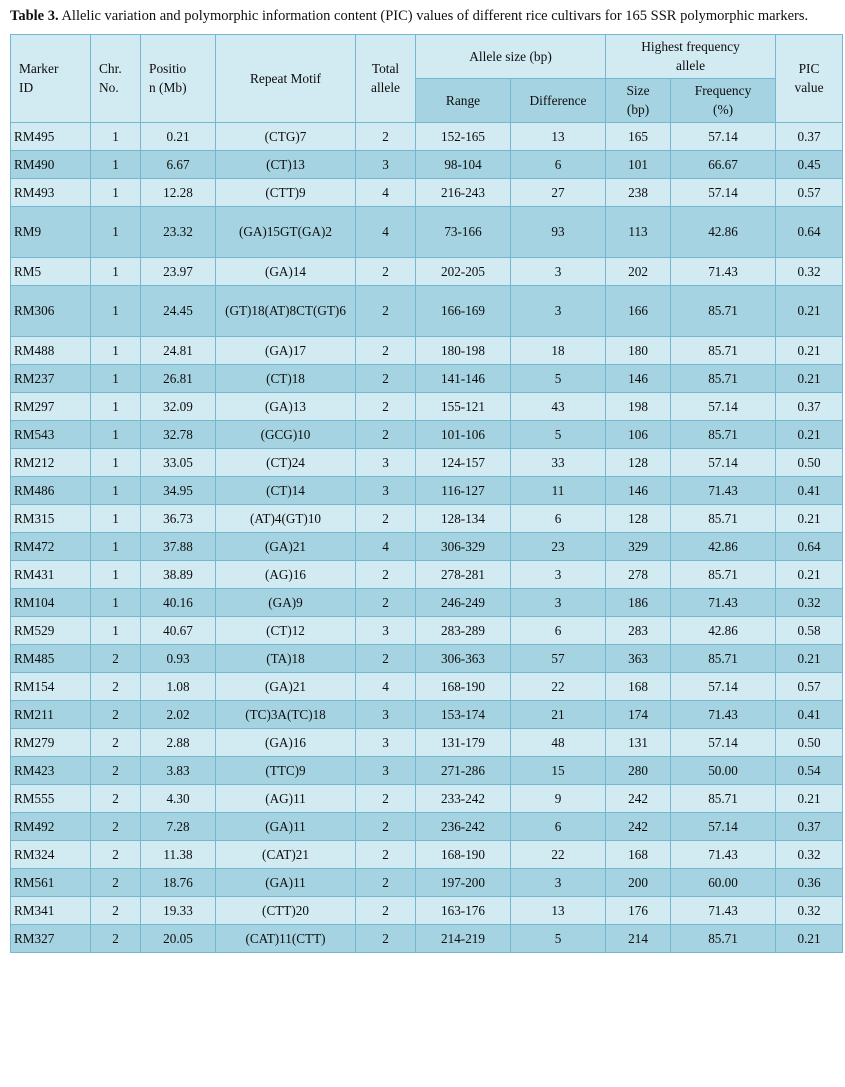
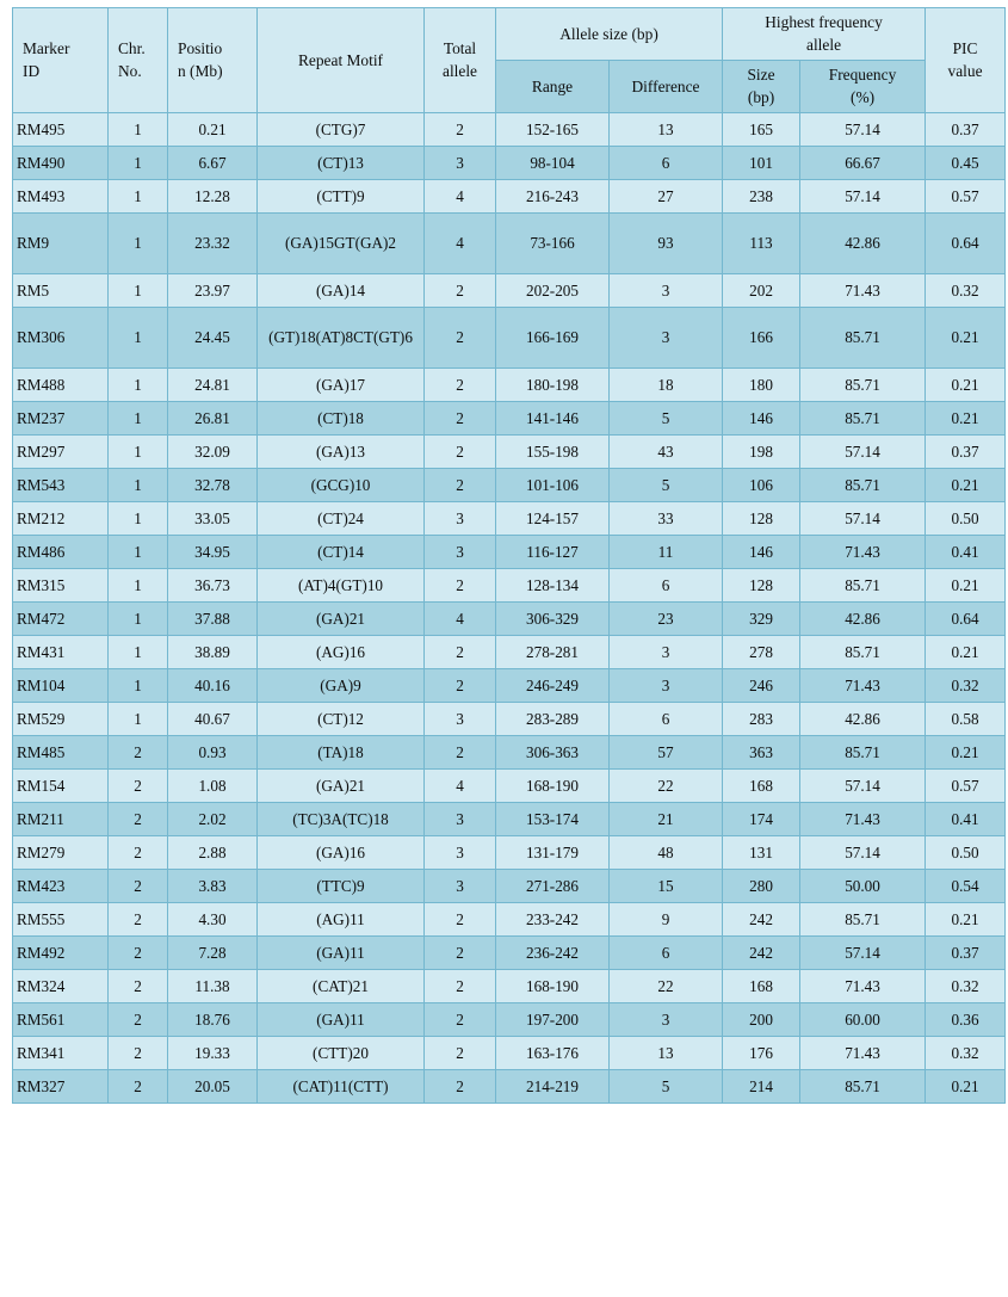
- Table 3. Allelic variation and polymorphic information content (PIC) values of different rice cultivars for 165 SSR polymorphic markers.
  Marker ID	Chr. No.	Positio n (Mb)	Repeat Motif	Total allele	Allele size (bp)	Highest frequency allele	PIC value
  Range	Difference	Size (bp)	Frequency (%)
  RM495	1	0.21	(CTG)7	2	152-165	13	165	57.14	0.37
  RM490	1	6.67	(CT)13	3	98-104	6	101	66.67	0.45
  RM493	1	12.28	(CTT)9	4	216-243	27	238	57.14	0.57
  RM9	1	23.32	(GA)15GT(GA)2	4	73-166	93	113	42.86	0.64
  RM5	1	23.97	(GA)14	2	202-205	3	202	71.43	0.32
  RM306	1	24.45	(GT)18(AT)8CT(GT)6	2	166-169	3	166	85.71	0.21
  RM488	1	24.81	(GA)17	2	180-198	18	180	85.71	0.21
  RM237	1	26.81	(CT)18	2	141-146	5	146	85.71	0.21
- RM297	1	32.09	(GA)13	2	155-121	43	198	57.14	0.37
+ RM297	1	32.09	(GA)13	2	155-198	43	198	57.14	0.37
  RM543	1	32.78	(GCG)10	2	101-106	5	106	85.71	0.21
  RM212	1	33.05	(CT)24	3	124-157	33	128	57.14	0.50
  RM486	1	34.95	(CT)14	3	116-127	11	146	71.43	0.41
  RM315	1	36.73	(AT)4(GT)10	2	128-134	6	128	85.71	0.21
  RM472	1	37.88	(GA)21	4	306-329	23	329	42.86	0.64
  RM431	1	38.89	(AG)16	2	278-281	3	278	85.71	0.21
- RM104	1	40.16	(GA)9	2	246-249	3	186	71.43	0.32
+ RM104	1	40.16	(GA)9	2	246-249	3	246	71.43	0.32
  RM529	1	40.67	(CT)12	3	283-289	6	283	42.86	0.58
  RM485	2	0.93	(TA)18	2	306-363	57	363	85.71	0.21
  RM154	2	1.08	(GA)21	4	168-190	22	168	57.14	0.57
  RM211	2	2.02	(TC)3A(TC)18	3	153-174	21	174	71.43	0.41
  RM279	2	2.88	(GA)16	3	131-179	48	131	57.14	0.50
  RM423	2	3.83	(TTC)9	3	271-286	15	280	50.00	0.54
  RM555	2	4.30	(AG)11	2	233-242	9	242	85.71	0.21
  RM492	2	7.28	(GA)11	2	236-242	6	242	57.14	0.37
  RM324	2	11.38	(CAT)21	2	168-190	22	168	71.43	0.32
  RM561	2	18.76	(GA)11	2	197-200	3	200	60.00	0.36
  RM341	2	19.33	(CTT)20	2	163-176	13	176	71.43	0.32
  RM327	2	20.05	(CAT)11(CTT)	2	214-219	5	214	85.71	0.21
